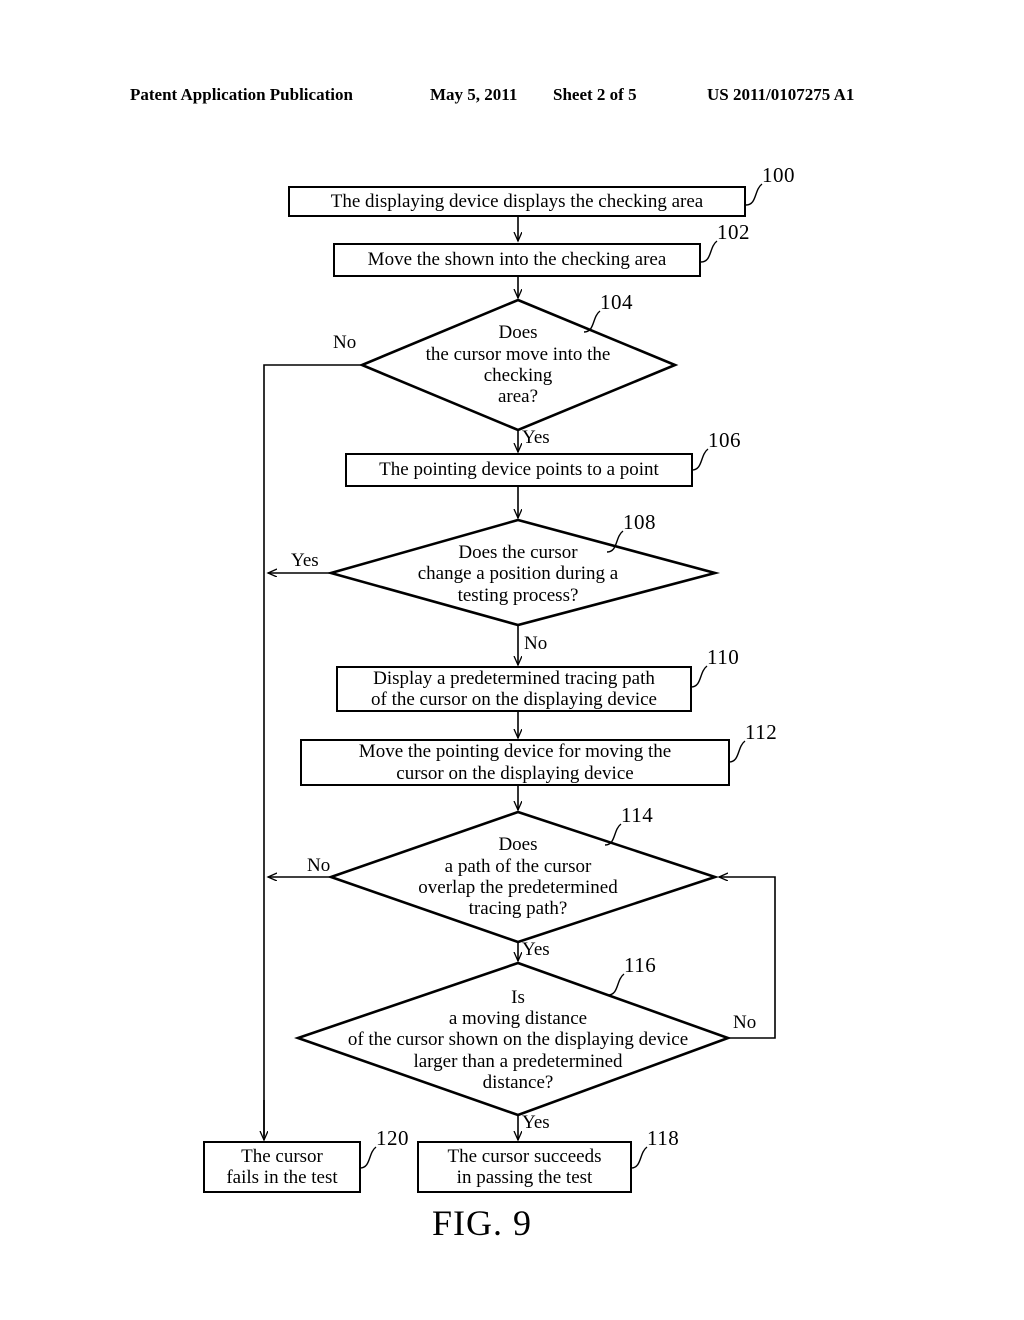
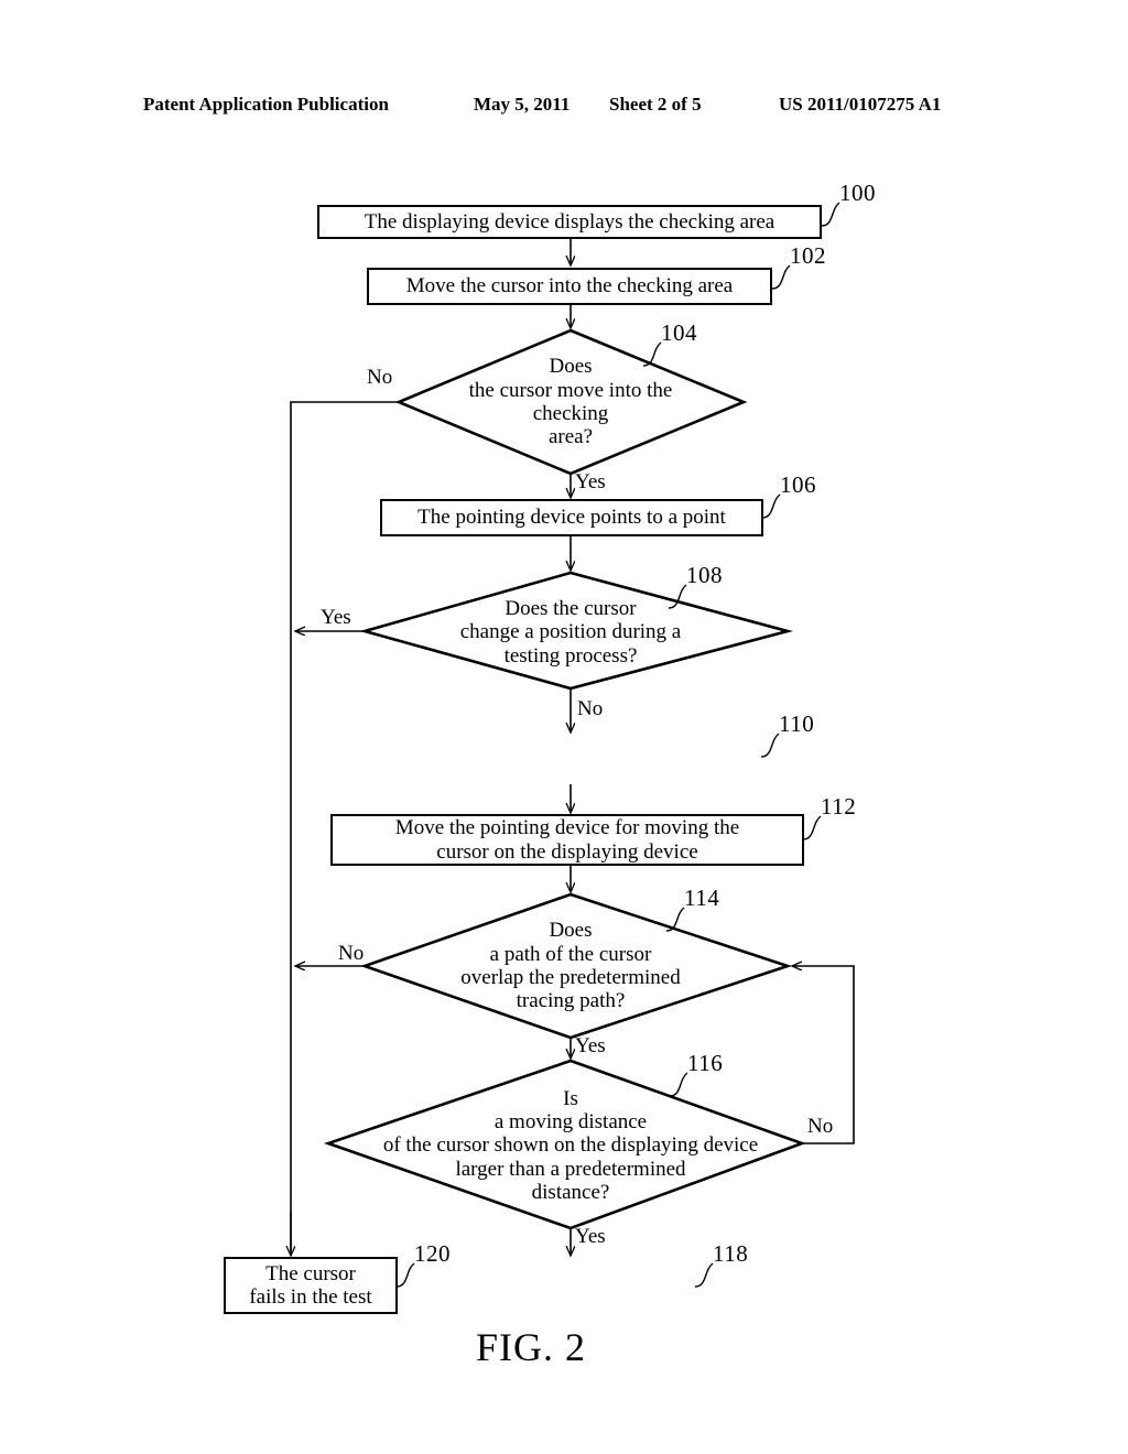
  Patent Application Publication
  May 5, 2011
  Sheet 2 of 5
  US 2011/0107275 A1
  The displaying device displays the checking area
- Move the shown into the checking area
+ Move the cursor into the checking area
  The pointing device points to a point
- Display a predetermined tracing path
- of the cursor on the displaying device
  Move the pointing device for moving the
  cursor on the displaying device
- The cursor succeeds
- in passing the test
  The cursor
  fails in the test
  Does
  the cursor move into the
  checking
  area?
  Does the cursor
  change a position during a
  testing process?
  Does
  a path of the cursor
  overlap the predetermined
  tracing path?
  Is
  a moving distance
  of the cursor shown on the displaying device
  larger than a predetermined
  distance?
  No
  Yes
  Yes
  No
  No
  Yes
  No
  Yes
  100
  102
  104
  106
  108
  110
  112
  114
  116
  118
  120
- FIG. 9
+ FIG. 2
